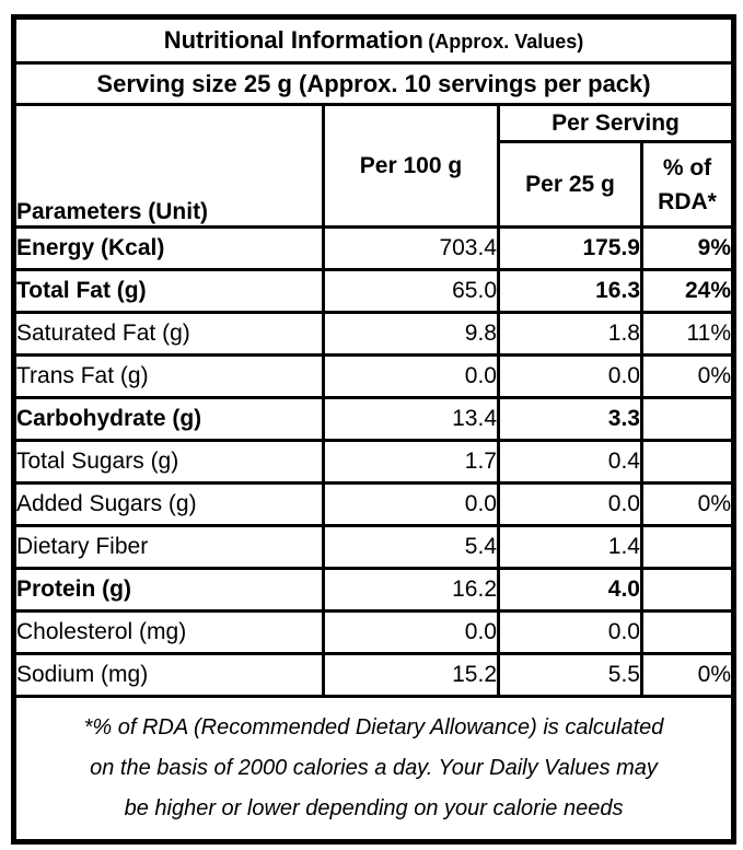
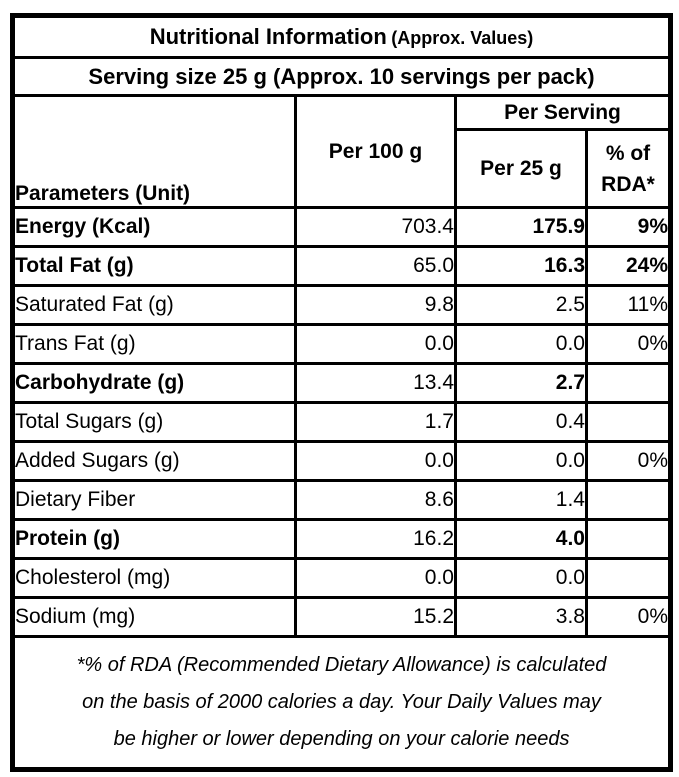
  Nutritional Information (Approx. Values)
  Serving size 25 g (Approx. 10 servings per pack)
  Parameters (Unit)	Per 100 g	Per Serving
  Per 25 g	% of RDA*
  Energy (Kcal)	703.4	175.9	9%
  Total Fat (g)	65.0	16.3	24%
- Saturated Fat (g)	9.8	1.8	11%
+ Saturated Fat (g)	9.8	2.5	11%
  Trans Fat (g)	0.0	0.0	0%
- Carbohydrate (g)	13.4	3.3
+ Carbohydrate (g)	13.4	2.7
  Total Sugars (g)	1.7	0.4
  Added Sugars (g)	0.0	0.0	0%
- Dietary Fiber	5.4	1.4
+ Dietary Fiber	8.6	1.4
  Protein (g)	16.2	4.0
  Cholesterol (mg)	0.0	0.0
- Sodium (mg)	15.2	5.5	0%
+ Sodium (mg)	15.2	3.8	0%
  *% of RDA (Recommended Dietary Allowance) is calculated on the basis of 2000 calories a day. Your Daily Values may be higher or lower depending on your calorie needs
